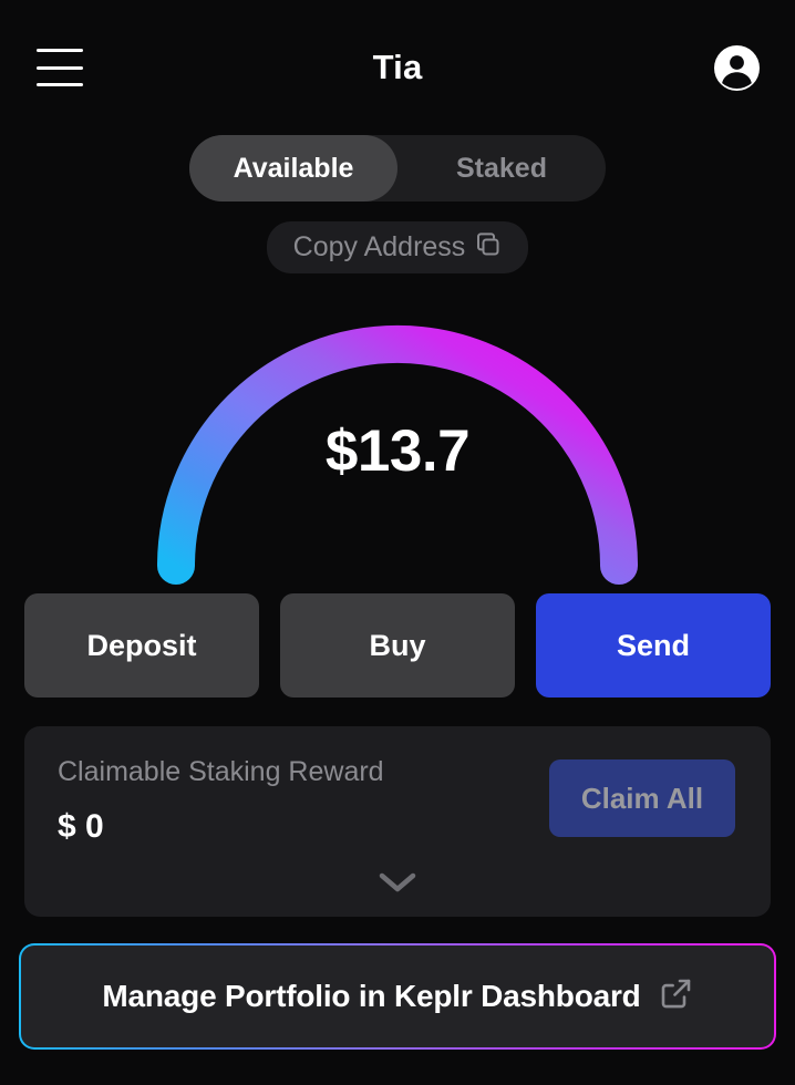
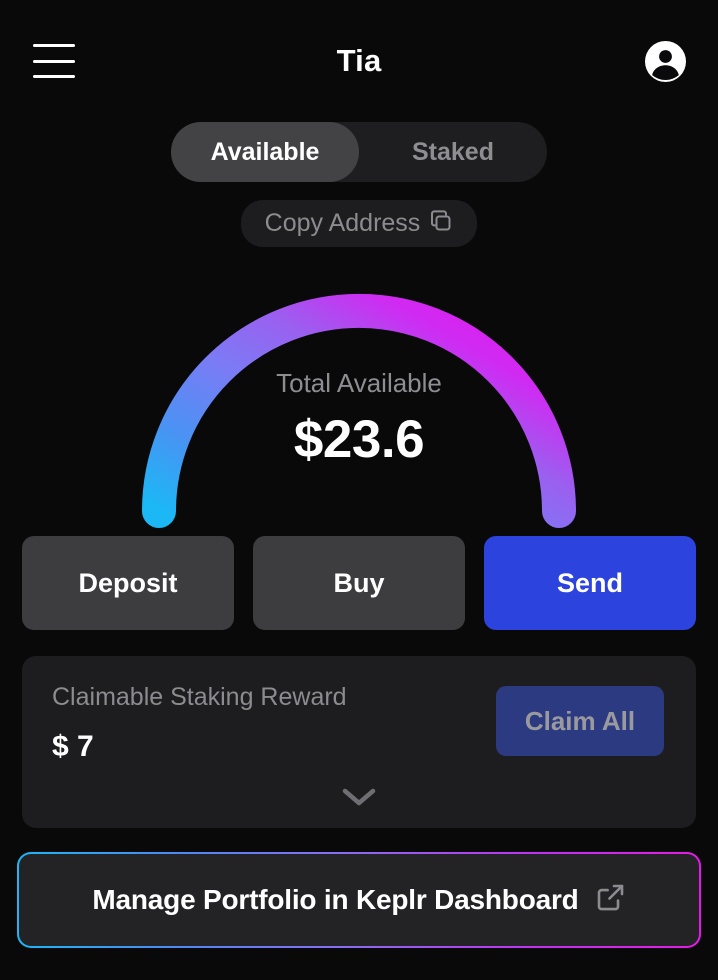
  Tia
  Available
  Staked
  Copy Address
+ Total Available
- $13.7
+ $23.6
  Deposit
  Buy
  Send
  Claimable Staking Reward
- $ 0
+ $ 7
  Claim All
  Manage Portfolio in Keplr Dashboard
